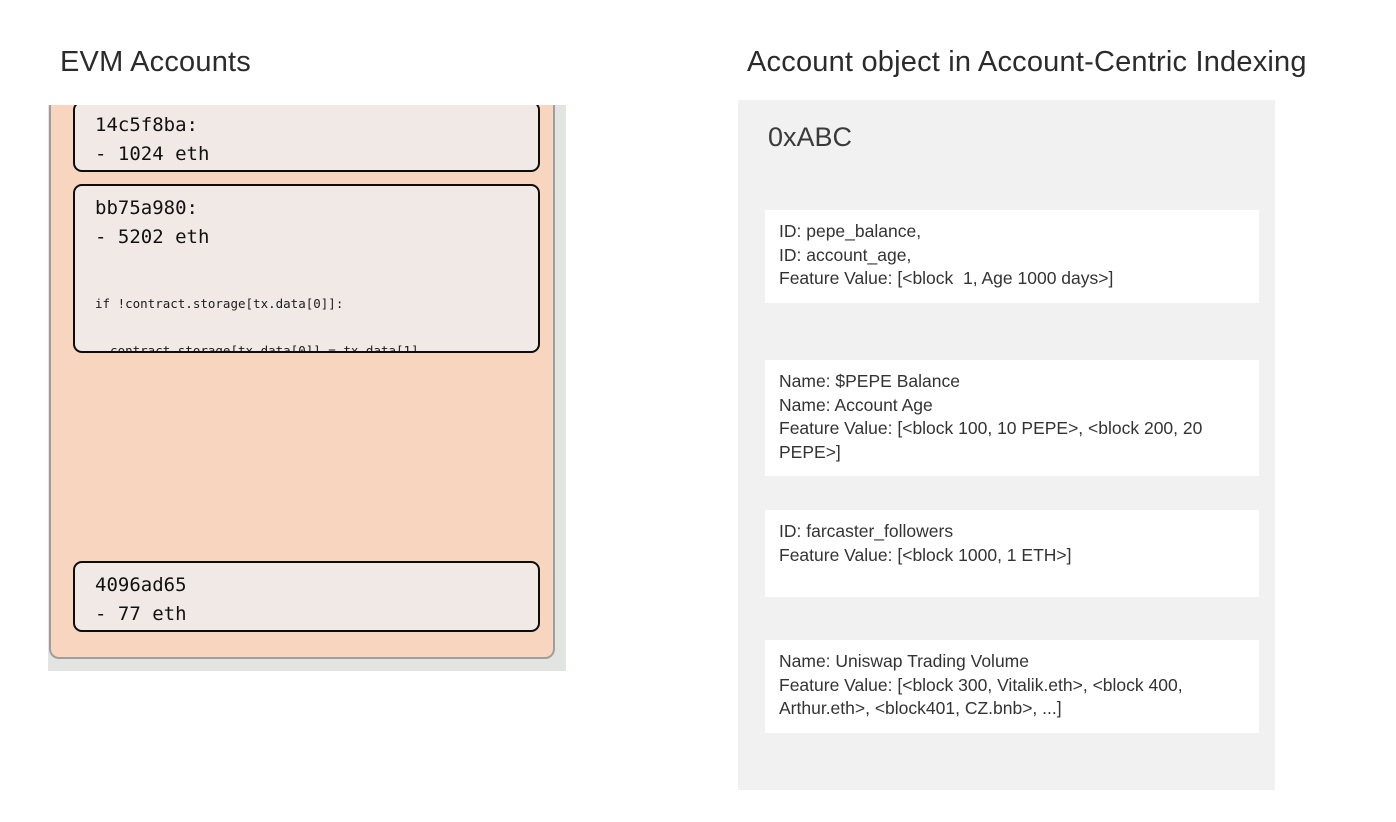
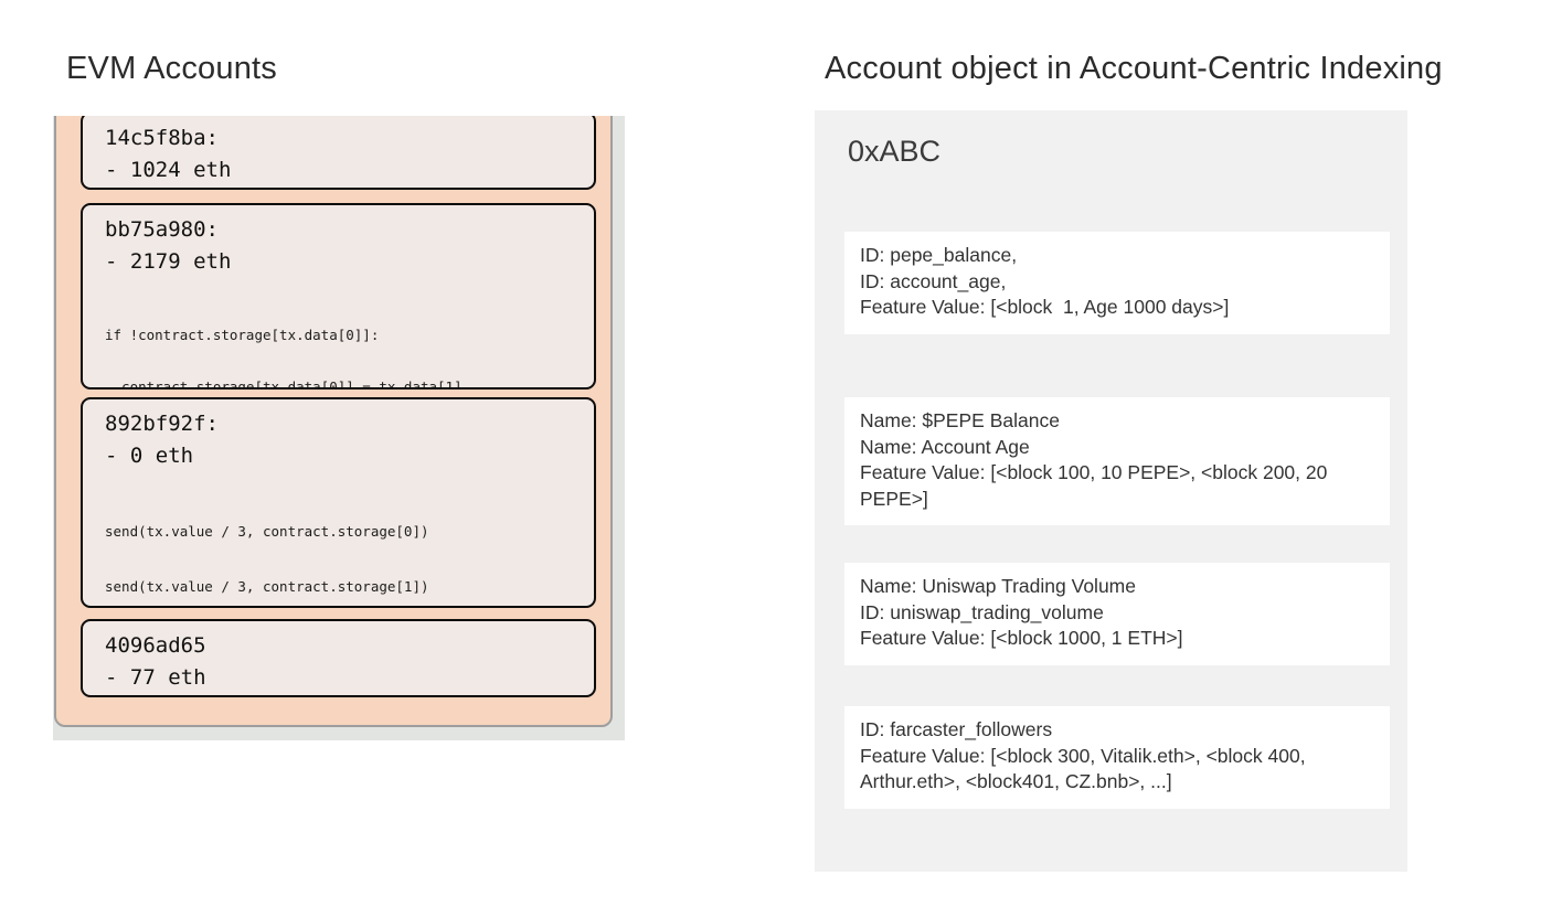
  EVM Accounts
  14c5f8ba:
  - 1024 eth
  bb75a980:
- - 5202 eth
+ - 2179 eth
  if !contract.storage[tx.data[0]]:
  contract.storage[tx.data[0]] = tx.data[1]
+ 892bf92f:
+ - 0 eth
+ send(tx.value / 3, contract.storage[0])
+ send(tx.value / 3, contract.storage[1])
  4096ad65
  - 77 eth
  Account object in Account-Centric Indexing
  0xABC
  ID: pepe_balance,
  ID: account_age,
  Feature Value: [<block 1, Age 1000 days>]
  Name: $PEPE Balance
  Name: Account Age
  Feature Value: [<block 100, 10 PEPE>, <block 200, 20 PEPE>]
- ID: farcaster_followers
+ Name: Uniswap Trading Volume
+ ID: uniswap_trading_volume
  Feature Value: [<block 1000, 1 ETH>]
- Name: Uniswap Trading Volume
+ ID: farcaster_followers
  Feature Value: [<block 300, Vitalik.eth>, <block 400, Arthur.eth>, <block401, CZ.bnb>, ...]
